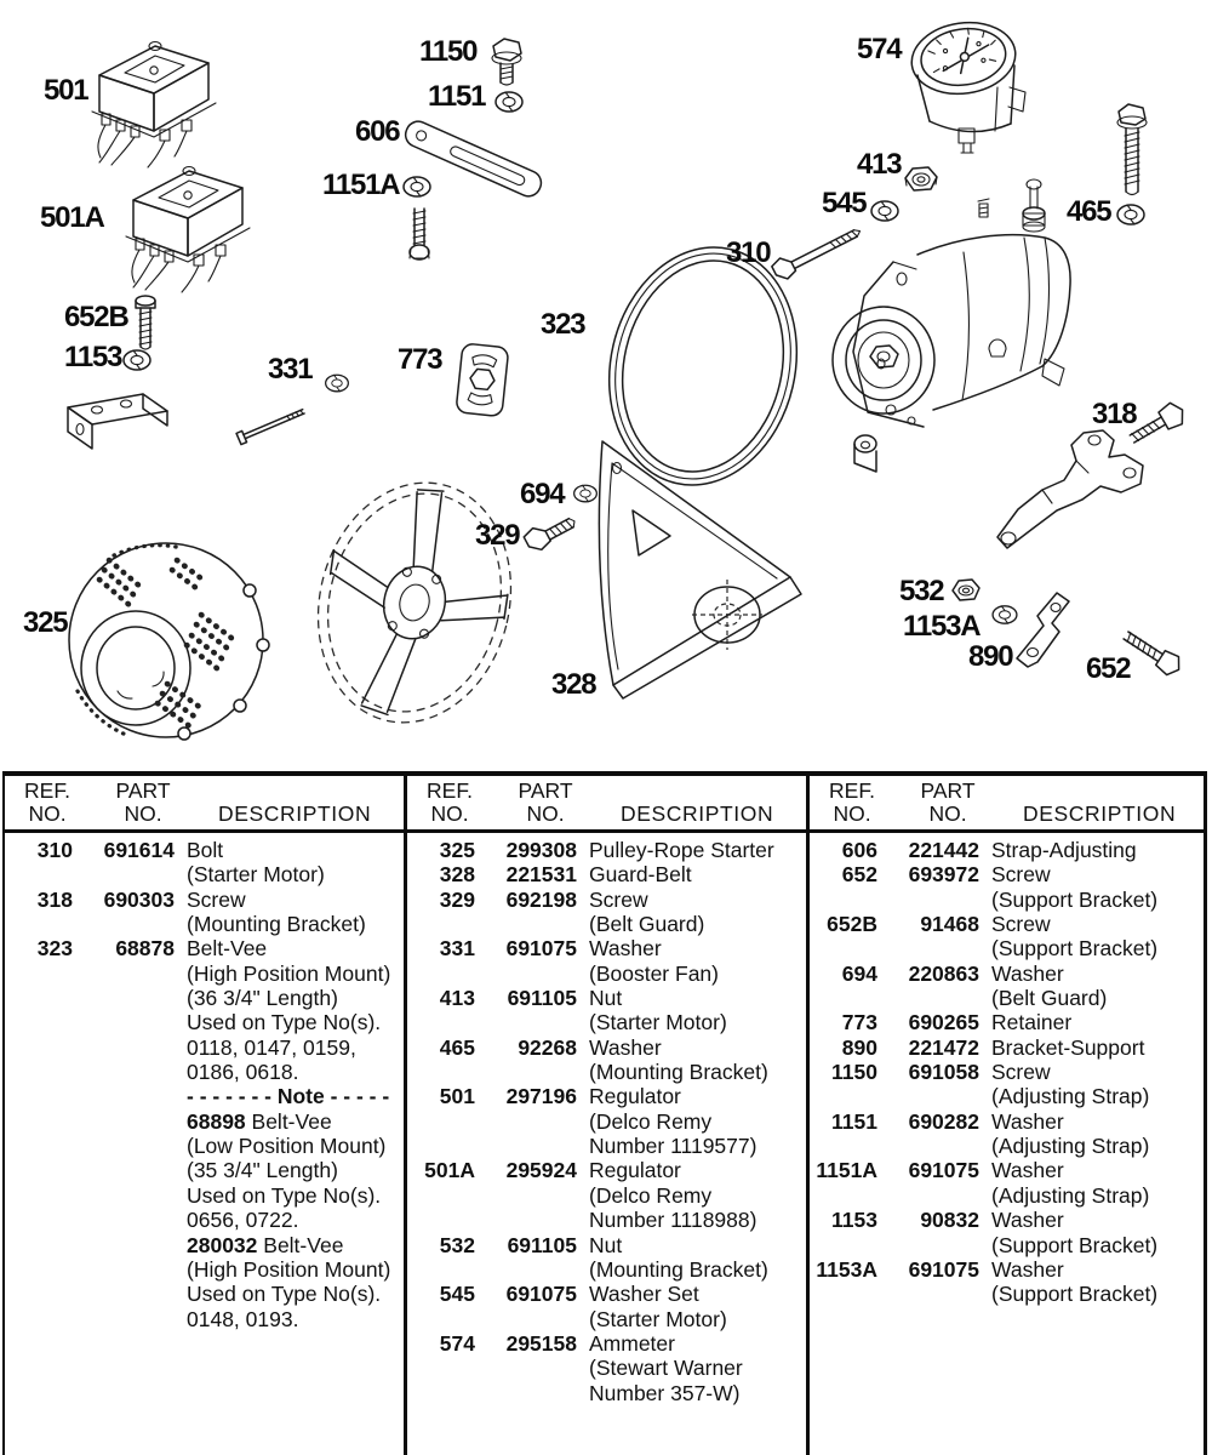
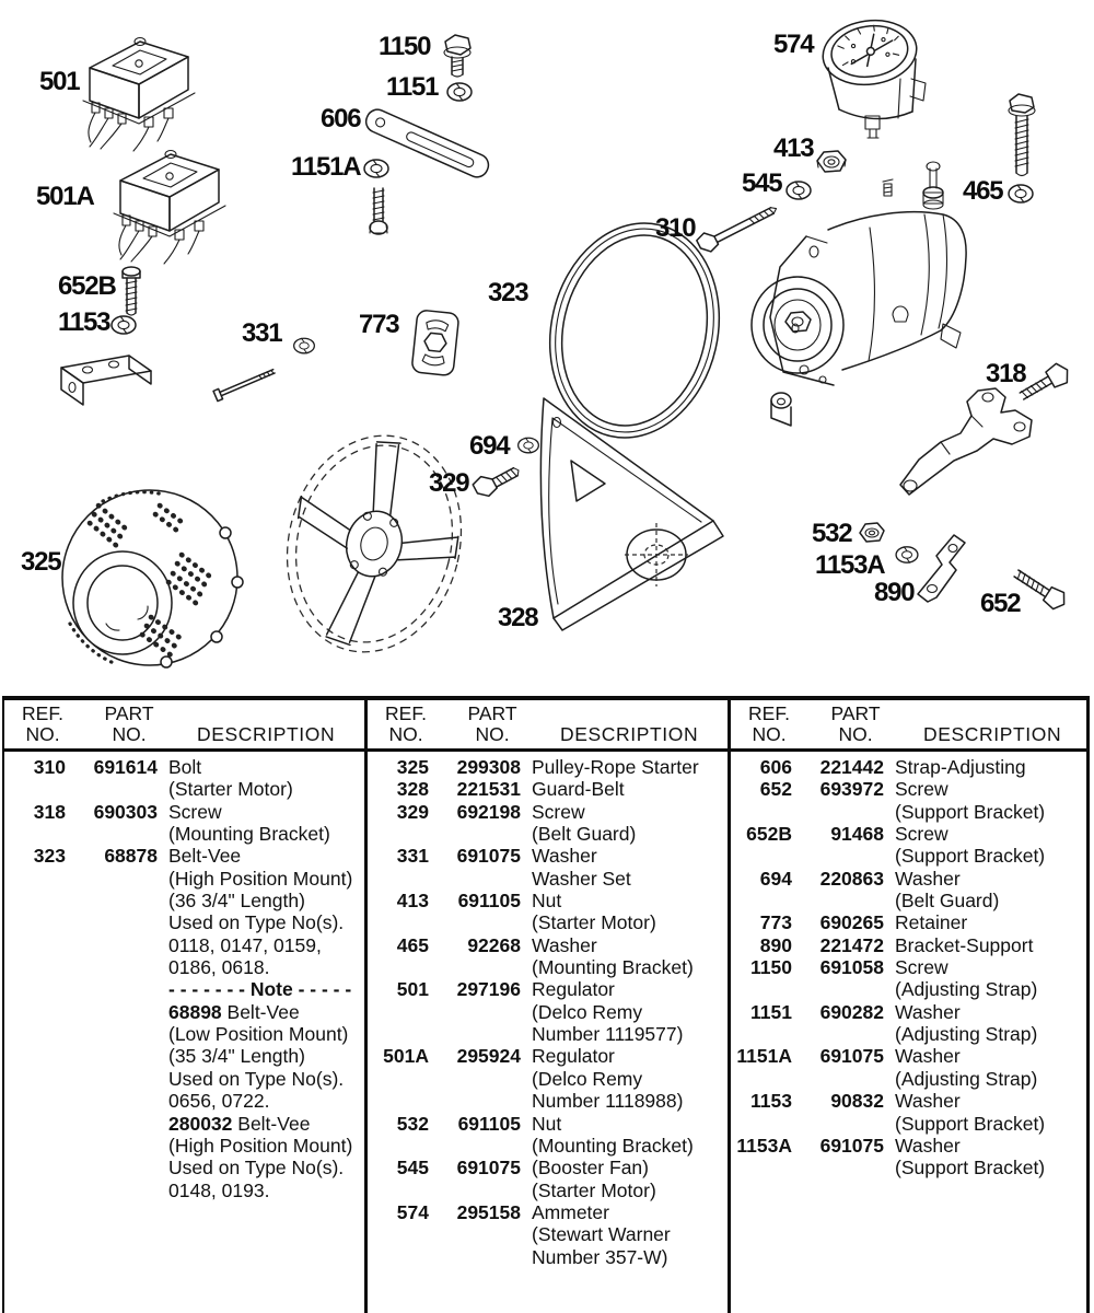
  501
  501A
  1150
  1151
  606
  1151A
  574
  413
  545
  310
  465
  652B
  1153
  331
  773
  323
  694
  329
  325
  328
  318
  532
  1153A
  890
  652
  REF.
  NO.
  PART
  NO.
  DESCRIPTION
  310
  691614
  Bolt
  (Starter Motor)
  318
  690303
  Screw
  (Mounting Bracket)
  323
  68878
  Belt-Vee
  (High Position Mount)
  (36 3/4" Length)
  Used on Type No(s).
  0118, 0147, 0159,
  0186, 0618.
  - - - - - - - Note - - - - -
  68898 Belt-Vee
  (Low Position Mount)
  (35 3/4" Length)
  Used on Type No(s).
  0656, 0722.
  280032 Belt-Vee
  (High Position Mount)
  Used on Type No(s).
  0148, 0193.
  REF.
  NO.
  PART
  NO.
  DESCRIPTION
  325
  299308
  Pulley-Rope Starter
  328
  221531
  Guard-Belt
  329
  692198
  Screw
  (Belt Guard)
  331
  691075
  Washer
- (Booster Fan)
+ Washer Set
  413
  691105
  Nut
  (Starter Motor)
  465
  92268
  Washer
  (Mounting Bracket)
  501
  297196
  Regulator
  (Delco Remy
  Number 1119577)
  501A
  295924
  Regulator
  (Delco Remy
  Number 1118988)
  532
  691105
  Nut
  (Mounting Bracket)
  545
  691075
- Washer Set
+ (Booster Fan)
  (Starter Motor)
  574
  295158
  Ammeter
  (Stewart Warner
  Number 357-W)
  REF.
  NO.
  PART
  NO.
  DESCRIPTION
  606
  221442
  Strap-Adjusting
  652
  693972
  Screw
  (Support Bracket)
  652B
  91468
  Screw
  (Support Bracket)
  694
  220863
  Washer
  (Belt Guard)
  773
  690265
  Retainer
  890
  221472
  Bracket-Support
  1150
  691058
  Screw
  (Adjusting Strap)
  1151
  690282
  Washer
  (Adjusting Strap)
  1151A
  691075
  Washer
  (Adjusting Strap)
  1153
  90832
  Washer
  (Support Bracket)
  1153A
  691075
  Washer
  (Support Bracket)
